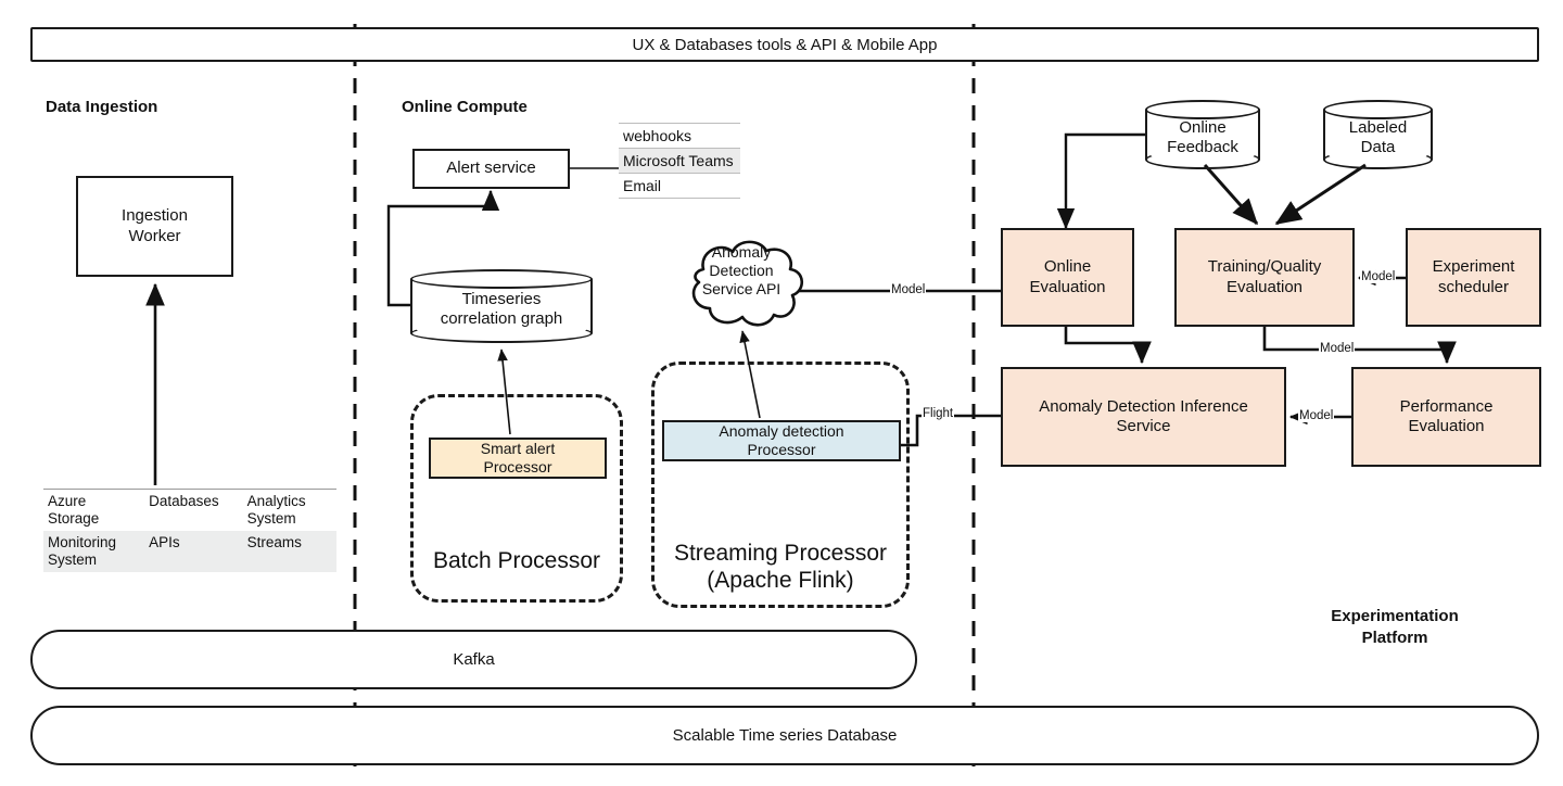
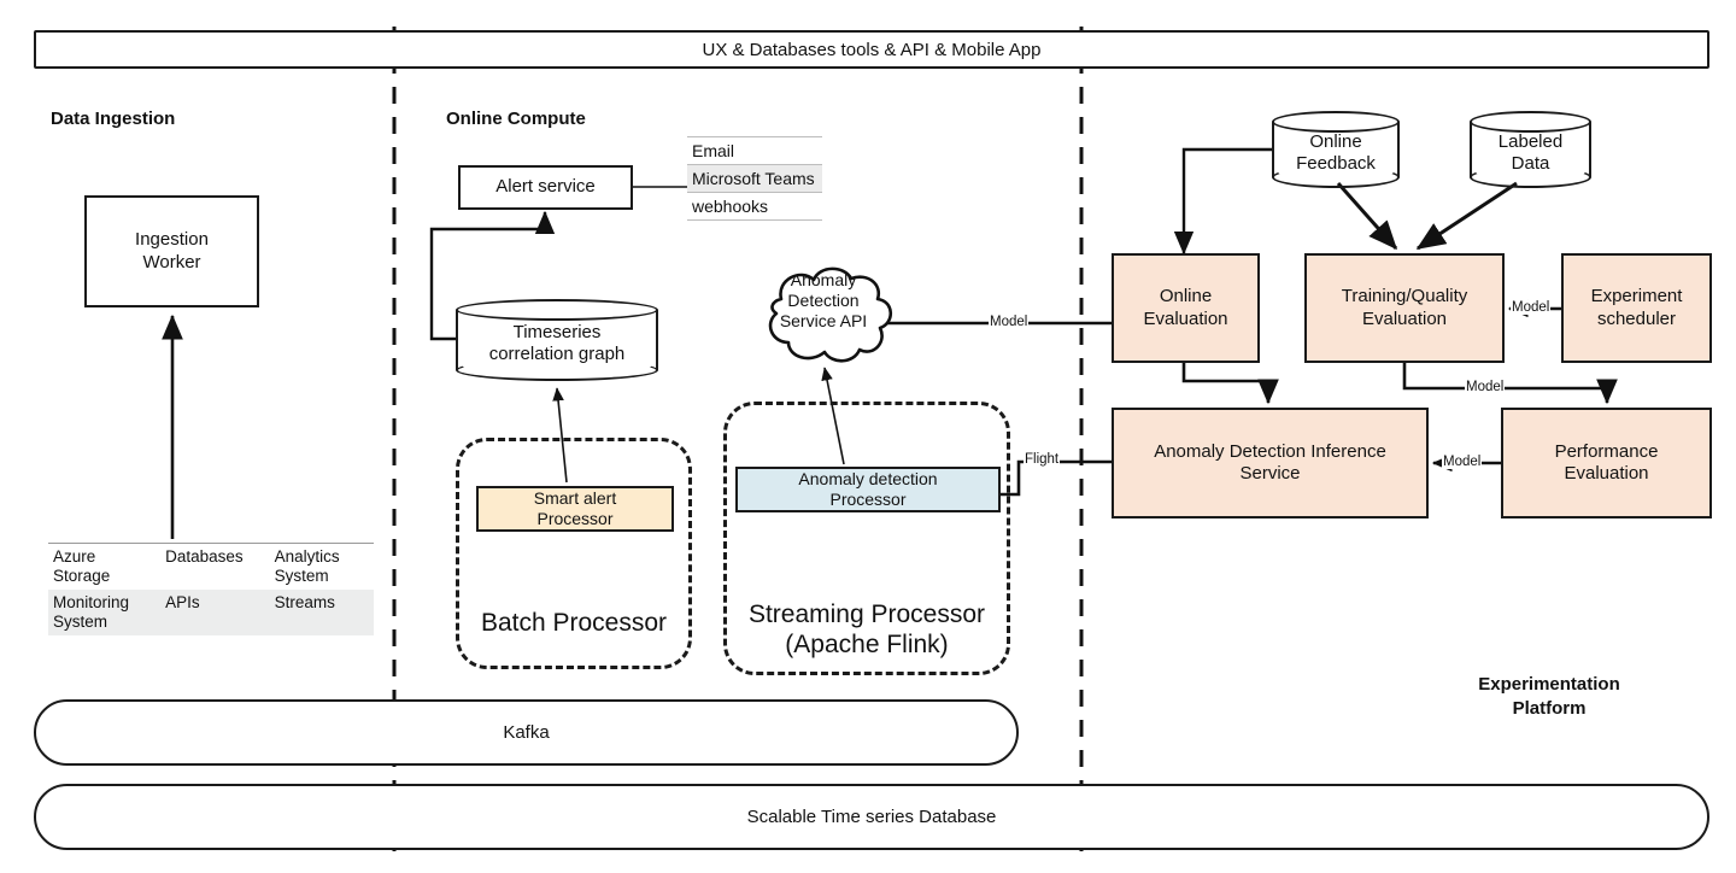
  UX & Databases tools & API & Mobile App
  Data Ingestion
  Online Compute
  Experimentation
  Platform
  Ingestion
  Worker
  Azure Storage	Databases	Analytics System
  Monitoring System	APIs	Streams
  Alert service
- webhooks
+ Email
  Microsoft Teams
- Email
+ webhooks
  Timeseries
  correlation graph
  Batch Processor
  Smart alert
  Processor
  Anomaly
  Detection
  Service API
  Streaming Processor
  (Apache Flink)
  Anomaly detection
  Processor
  Online
  Feedback
  Labeled
  Data
  Online
  Evaluation
  Training/Quality
  Evaluation
  Experiment
  scheduler
  Anomaly Detection Inference
  Service
  Performance
  Evaluation
  Model
  Model
  Model
  Model
  Flight
  Kafka
  Scalable Time series Database
